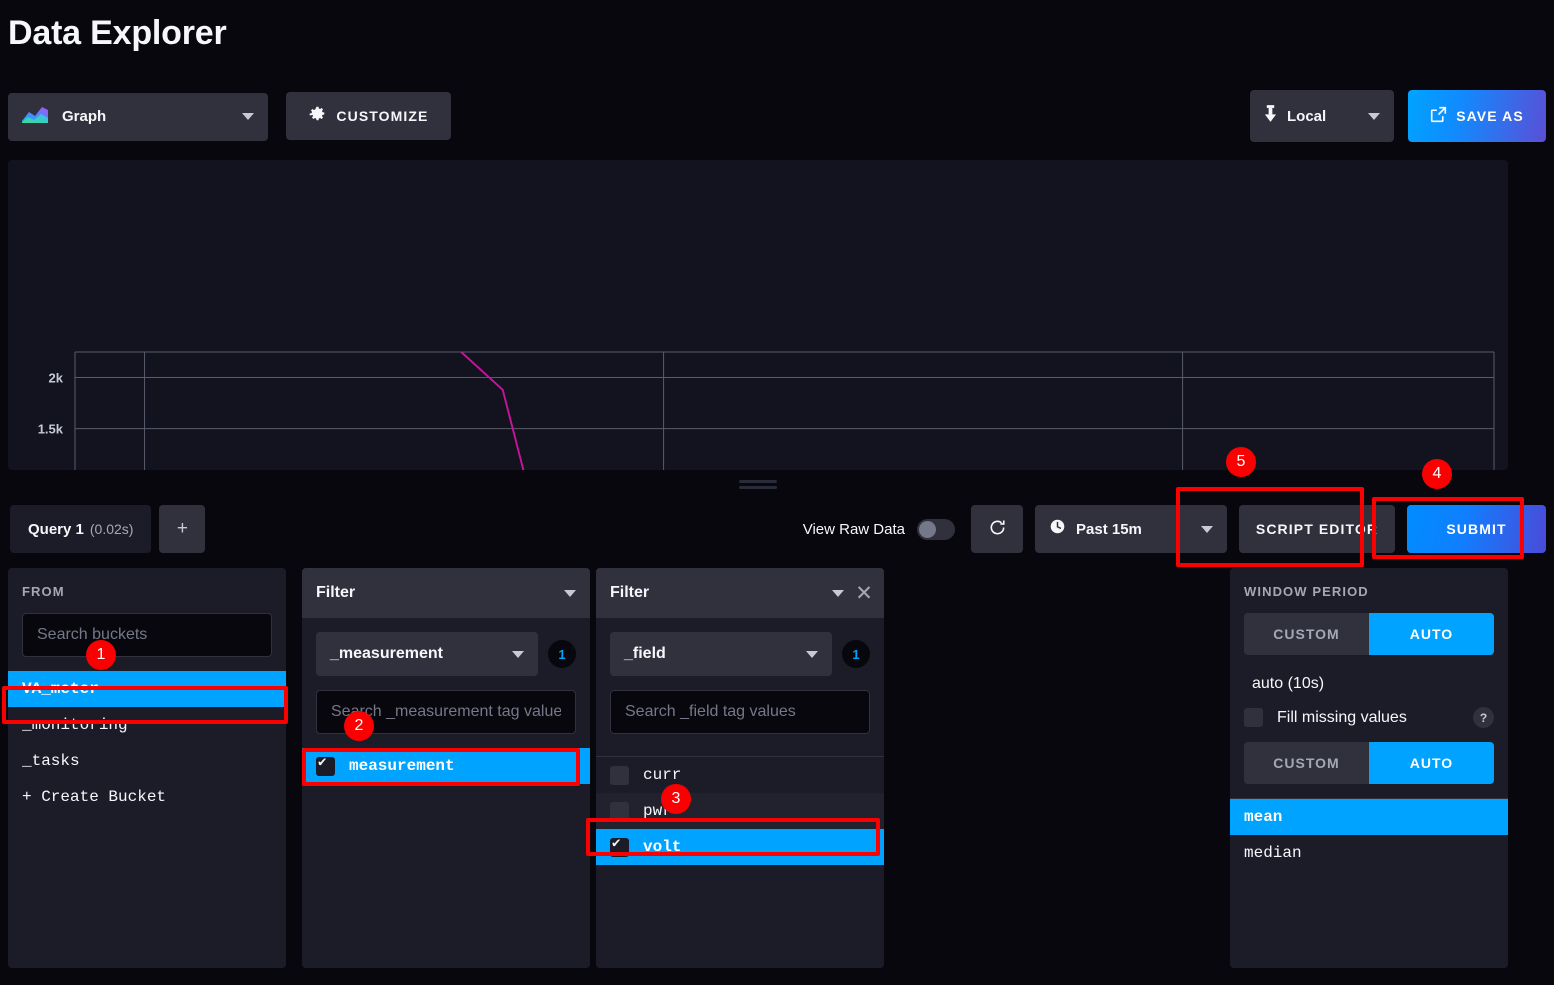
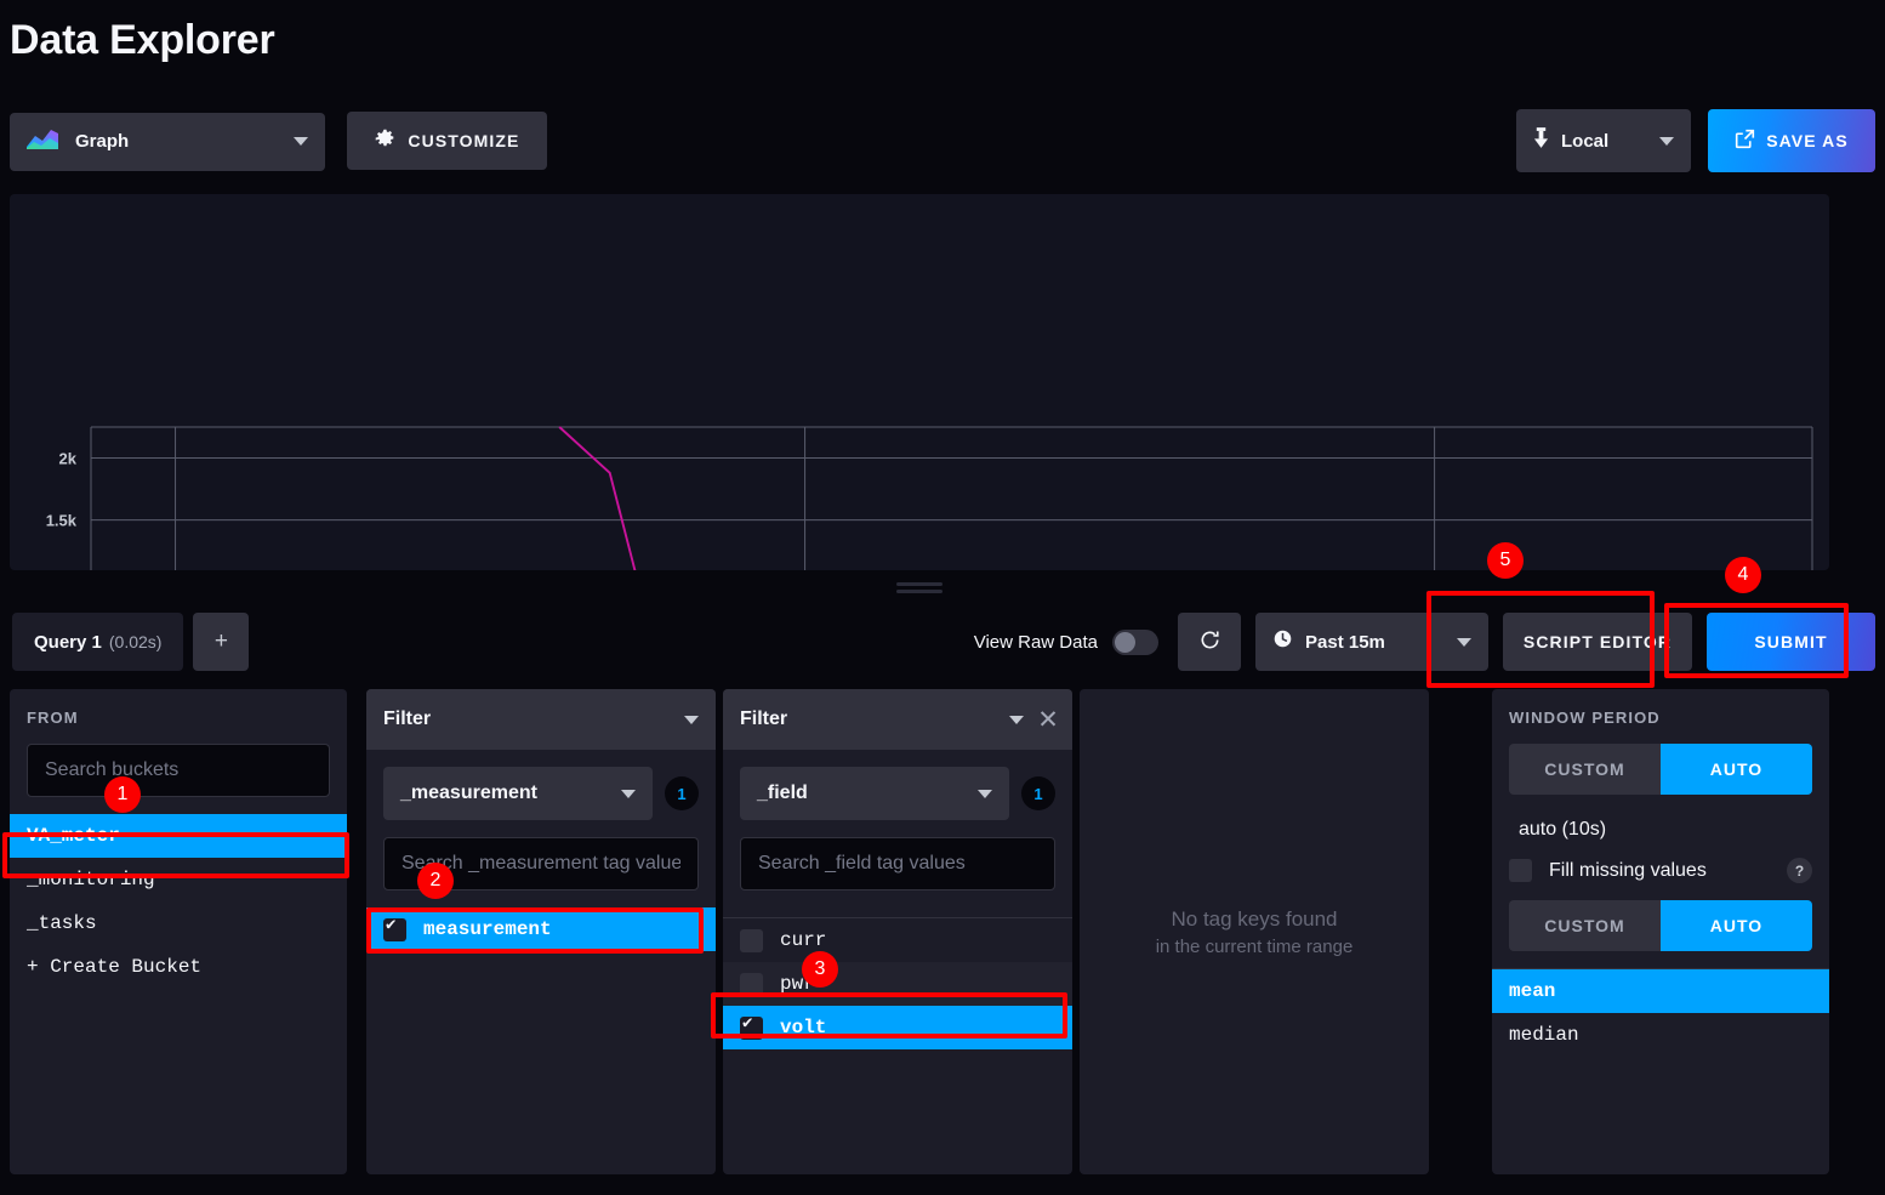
  Data Explorer
  Graph
  CUSTOMIZE
  Local
  SAVE AS
  2k
  1.5k
  Query 1
  (0.02s)
  +
  View Raw Data
  Past 15m
  SCRIPT EDITOR
  SUBMIT
  FROM
  Search buckets
  VA_meter
  _monitoring
  _tasks
  + Create Bucket
  Filter
  _measurement
  1
  Sech _measurement tag value
  measurement
  Filter
  ✕
  _field
  1
  Search _field tag values
  curr
  volt
+ No tag keys found
+ in the current time range
  WINDOW PERIOD
  CUSTOM
  AUTO
  auto (10s)
  Fill missing values
  ?
  CUSTOM
  AUTO
  mean
  median
  1
  2
  3
  4
  5
